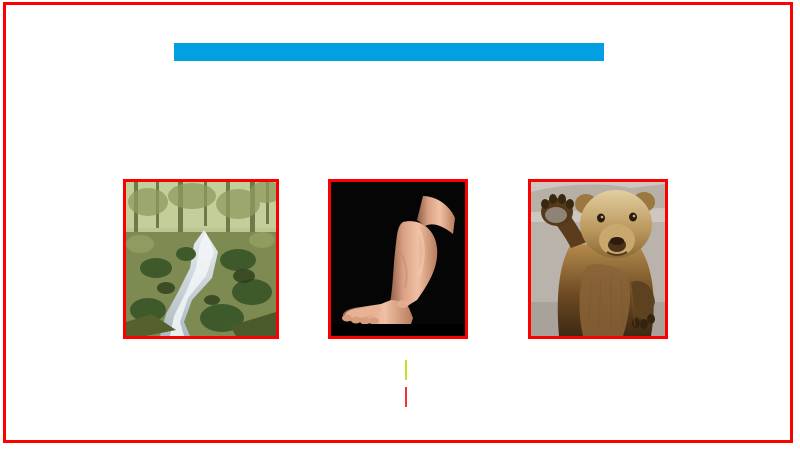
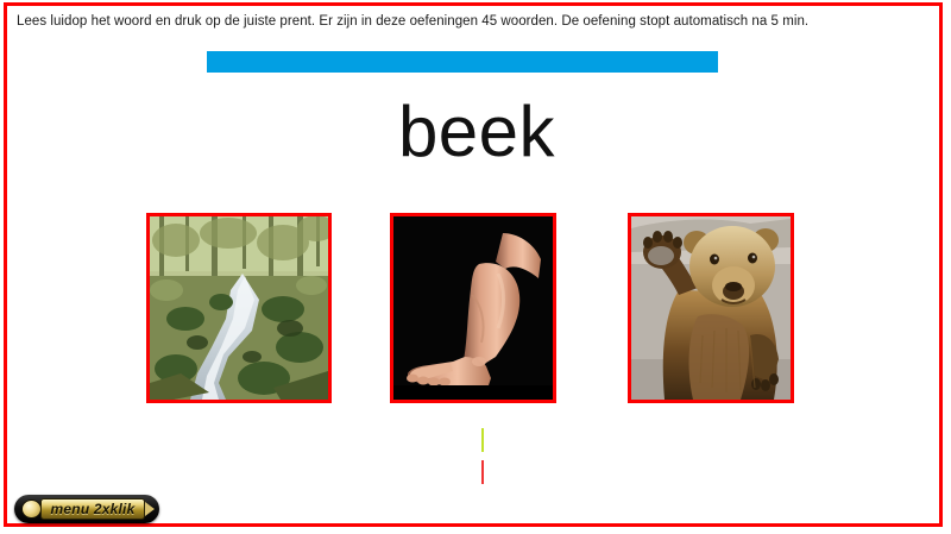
+ Lees luidop het woord en druk op de juiste prent. Er zijn in deze oefeningen 45 woorden. De oefening stopt automatisch na 5 min.
+ beek
+ menu 2xklik
